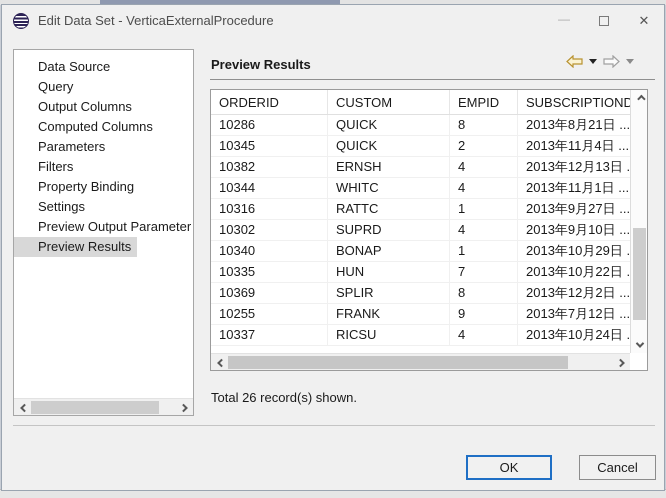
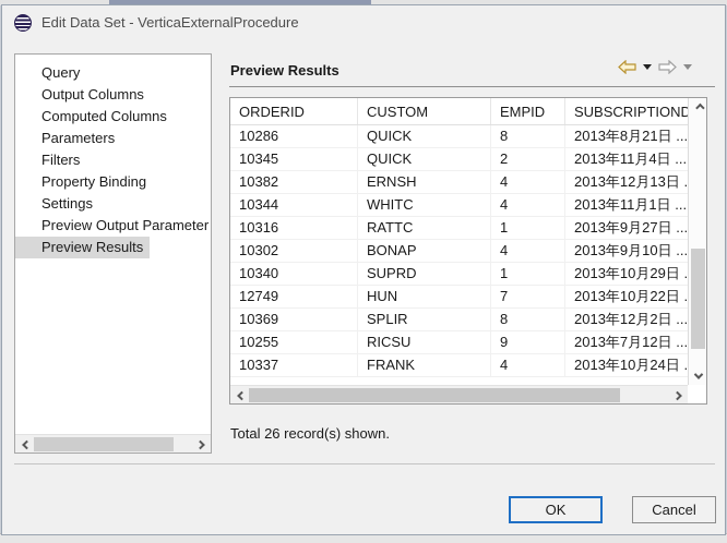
  Edit Data Set - VerticaExternalProcedure
- —
- ✕
- Data Source
  Query
  Output Columns
  Computed Columns
  Parameters
  Filters
  Property Binding
  Settings
  Preview Output Parameter
  Preview Results
  Preview Results
  ORDERID
  CUSTOM
  EMPID
  SUBSCRIPTIOND
  10286
  QUICK
  8
  2013年8月21日 ...
  10345
  QUICK
  2
  2013年11月4日 ...
  10382
  ERNSH
  4
  2013年12月13日 .
  10344
  WHITC
  4
  2013年11月1日 ...
  10316
  RATTC
  1
  2013年9月27日 ...
  10302
- SUPRD
+ BONAP
  4
  2013年9月10日 ...
  10340
- BONAP
+ SUPRD
  1
  2013年10月29日 .
- 10335
+ 12749
  HUN
  7
  2013年10月22日 .
  10369
  SPLIR
  8
  2013年12月2日 ...
  10255
- FRANK
+ RICSU
  9
  2013年7月12日 ...
  10337
- RICSU
+ FRANK
  4
  2013年10月24日 .
  Total 26 record(s) shown.
  OK
  Cancel
